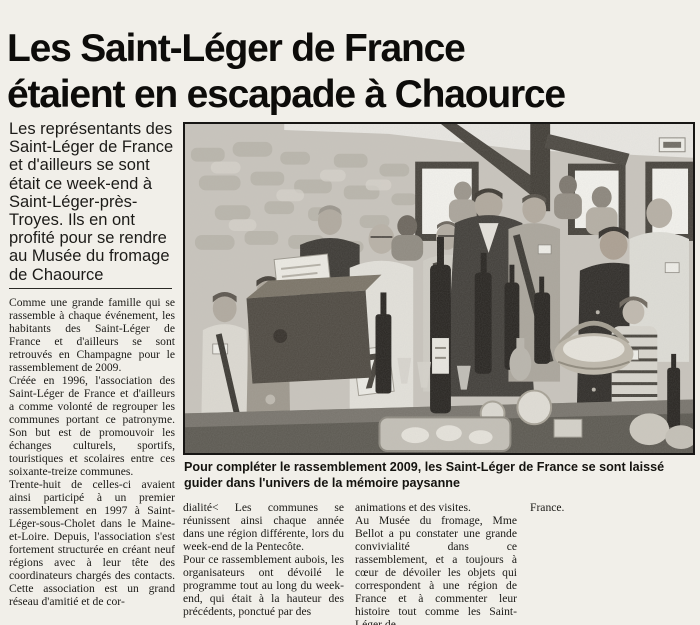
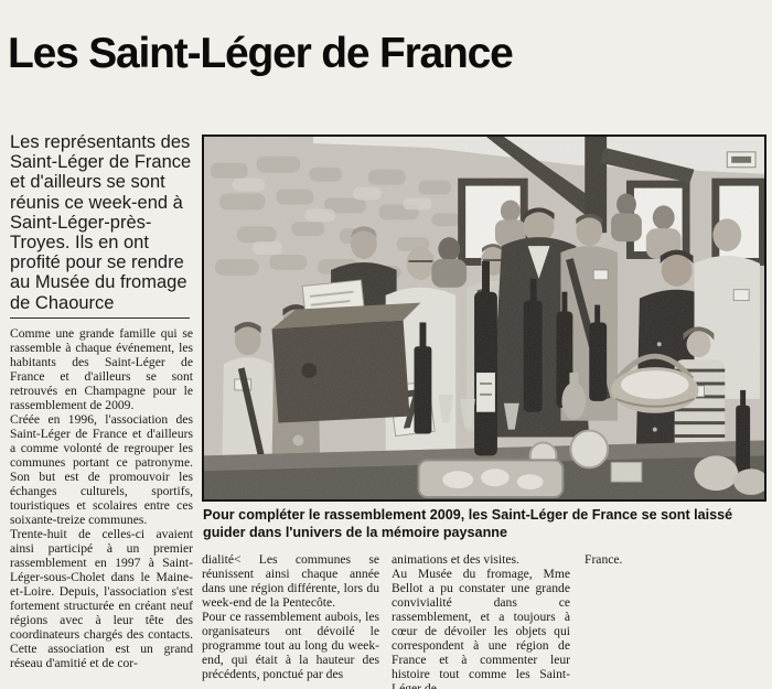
  Les Saint-Léger de France
- étaient en escapade à Chaource
- Les représentants des Saint-Léger de France et d'ailleurs se sont était ce week-end à Saint-Léger-près-Troyes. Ils en ont profité pour se rendre au Musée du fromage de Chaource
+ Les représentants des Saint-Léger de France et d'ailleurs se sont réunis ce week-end à Saint-Léger-près-Troyes. Ils en ont profité pour se rendre au Musée du fromage de Chaource
  Comme une grande famille qui se rassemble à chaque événement, les habitants des Saint-Léger de France et d'ailleurs se sont retrouvés en Champagne pour le rassemblement de 2009.
  Créée en 1996, l'association des Saint-Léger de France et d'ailleurs a comme volonté de regrouper les communes portant ce patronyme. Son but est de promouvoir les échanges culturels, sportifs, touristiques et scolaires entre ces soixante-treize communes.
  Trente-huit de celles-ci avaient ainsi participé à un premier rassemblement en 1997 à Saint-Léger-sous-Cholet dans le Maine-et-Loire. Depuis, l'association s'est fortement structurée en créant neuf régions avec à leur tête des coordinateurs chargés des contacts. Cette association est un grand réseau d'amitié et de cor-
  Pour compléter le rassemblement 2009, les Saint-Léger de France se sont laissé guider dans l'univers de la mémoire paysanne
  dialité< Les communes se réunissent ainsi chaque année dans une région différente, lors du week-end de la Pentecôte.
  Pour ce rassemblement aubois, les organisateurs ont dévoilé le programme tout au long du week-end, qui était à la hauteur des précédents, ponctué par des
  animations et des visites.
  Au Musée du fromage, Mme Bellot a pu constater une grande convivialité dans ce rassemblement, et a toujours à cœur de dévoiler les objets qui correspondent à une région de France et à commenter leur histoire tout comme les Saint-
  France.
